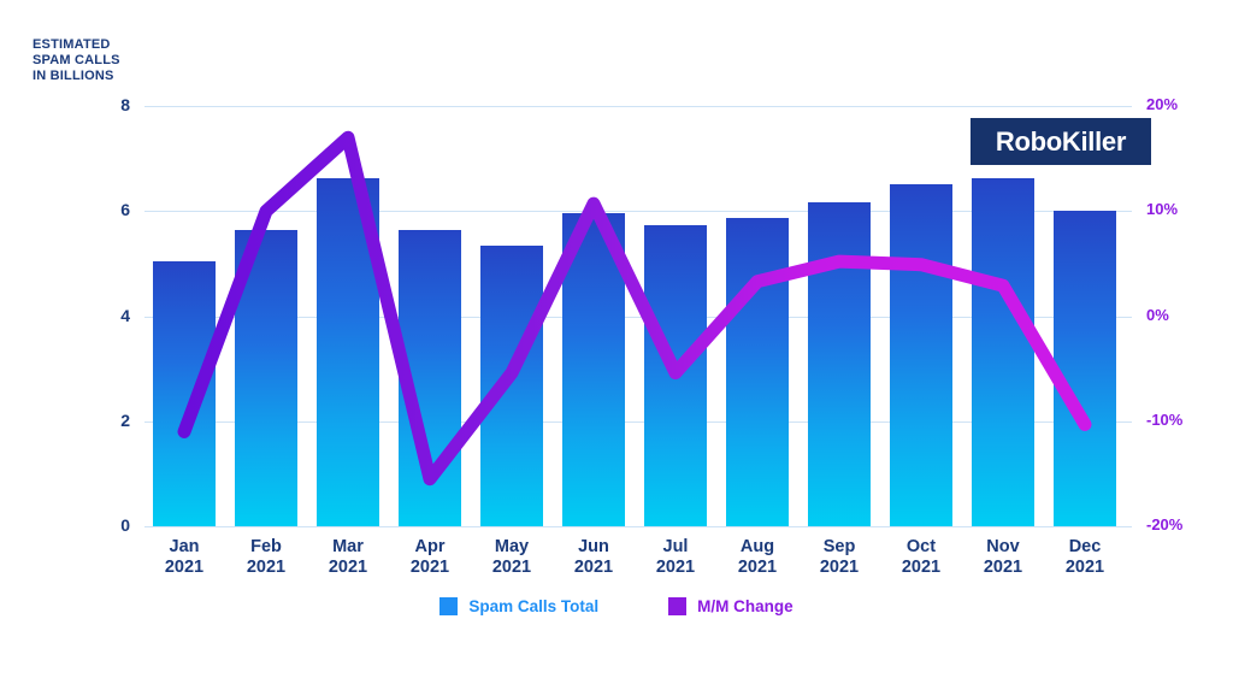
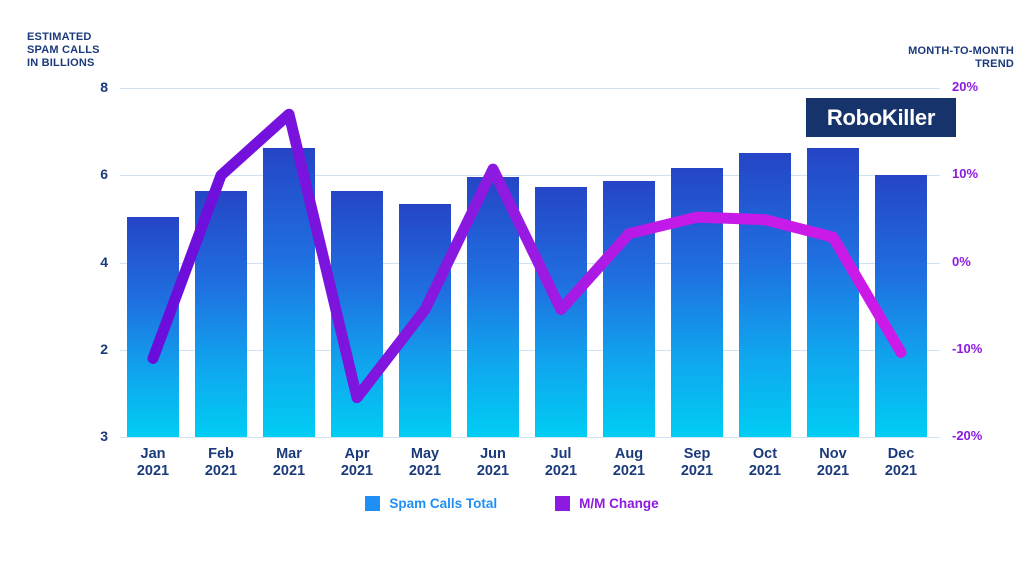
  ESTIMATED
  SPAM CALLS
  IN BILLIONS
+ MONTH-TO-MONTH
+ TREND
  RoboKiller
- 0
+ 3
  2
  4
  6
  8
  -20%
  -10%
  0%
  10%
  20%
  Jan
  2021
  Feb
  2021
  Mar
  2021
  Apr
  2021
  May
  2021
  Jun
  2021
  Jul
  2021
  Aug
  2021
  Sep
  2021
  Oct
  2021
  Nov
  2021
  Dec
  2021
  Spam Calls Total
  M/M Change
